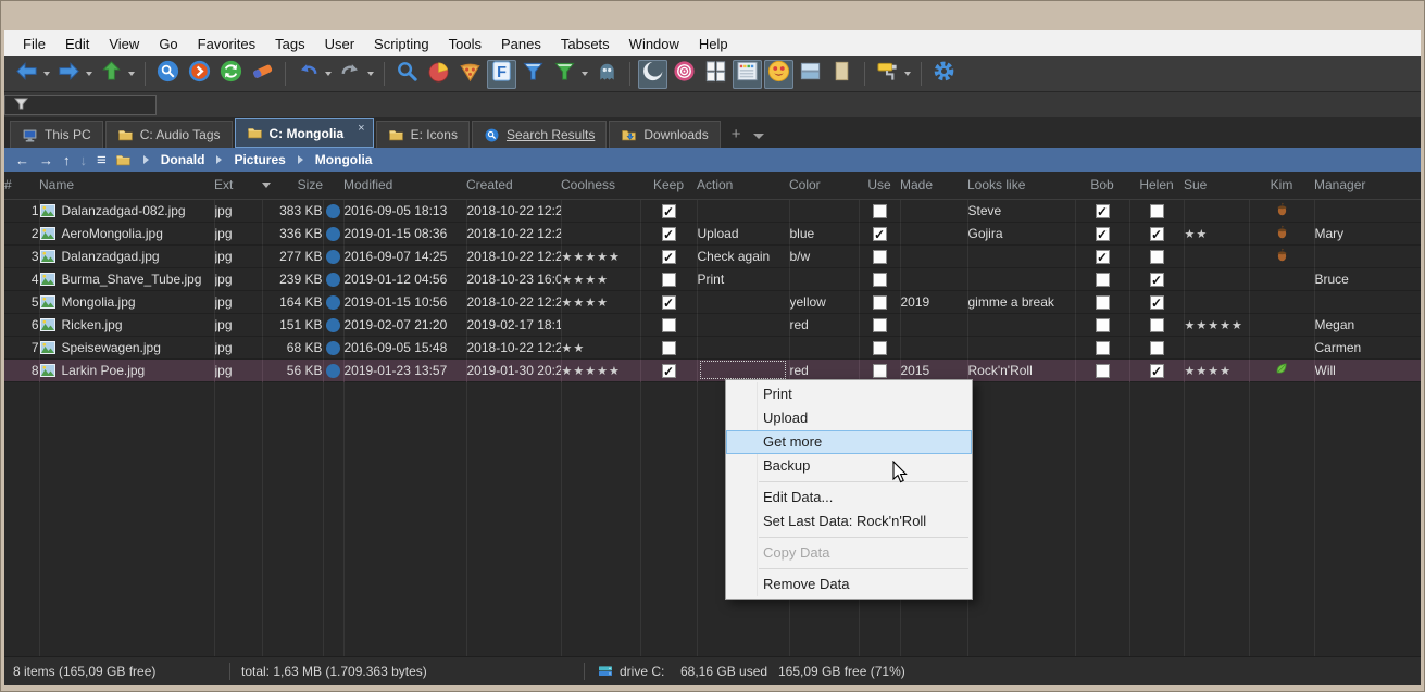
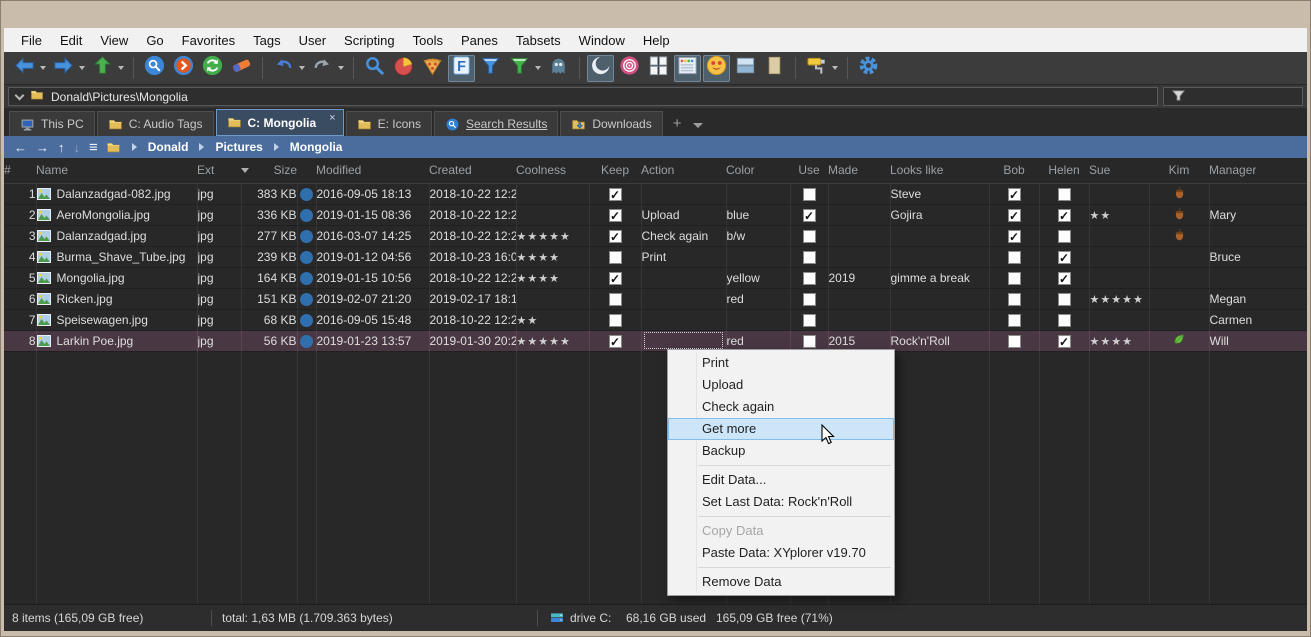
  File
  Edit
  View
  Go
  Favorites
  Tags
  User
  Scripting
  Tools
  Panes
  Tabsets
  Window
  Help
  F
+ Donald\Pictures\Mongolia
  This PC
  C: Audio Tags
  C: Mongolia
  ×
  E: Icons
  Search Results
  Downloads
  +
  ←
  →
  ↑
  ↓
  ≡
  Donald
  Pictures
  Mongolia
  #	Name	Ext	Size		Modified	Created	Coolness	Keep	Action	Color	Use	Made	Looks like	Bob	Helen	Sue	Kim	Manager
  1	Dalanzadgad-082.jpg	jpg	383 KB		2016-09-05 18:13	2018-10-22 12:2		✓					Steve	✓
  2	AeroMongolia.jpg	jpg	336 KB		2019-01-15 08:36	2018-10-22 12:2		✓	Upload	blue	✓		Gojira	✓	✓	★★		Mary
- 3	Dalanzadgad.jpg	jpg	277 KB		2016-09-07 14:25	2018-10-22 12:2	★★★★★	✓	Check again	b/w				✓
+ 3	Dalanzadgad.jpg	jpg	277 KB		2016-03-07 14:25	2018-10-22 12:2	★★★★★	✓	Check again	b/w				✓
  4	Burma_Shave_Tube.jpg	jpg	239 KB		2019-01-12 04:56	2018-10-23 16:0	★★★★		Print						✓			Bruce
  5	Mongolia.jpg	jpg	164 KB		2019-01-15 10:56	2018-10-22 12:2	★★★★	✓		yellow		2019	gimme a break		✓
  6	Ricken.jpg	jpg	151 KB		2019-02-07 21:20	2019-02-17 18:1				red						★★★★★		Megan
  7	Speisewagen.jpg	jpg	68 KB		2016-09-05 15:48	2018-10-22 12:2	★★											Carmen
  8	Larkin Poe.jpg	jpg	56 KB		2019-01-23 13:57	2019-01-30 20:2	★★★★★	✓		red		2015	Rock'n'Roll		✓	★★★★		Will
  8 items (165,09 GB free)
  total: 1,63 MB (1.709.363 bytes)
  drive C:
  68,16 GB used
  165,09 GB free (71%)
  Print
  Upload
+ Check again
  Get more
  Backup
  Edit Data...
  Set Last Data: Rock'n'Roll
  Copy Data
+ Paste Data: XYplorer v19.70
  Remove Data
